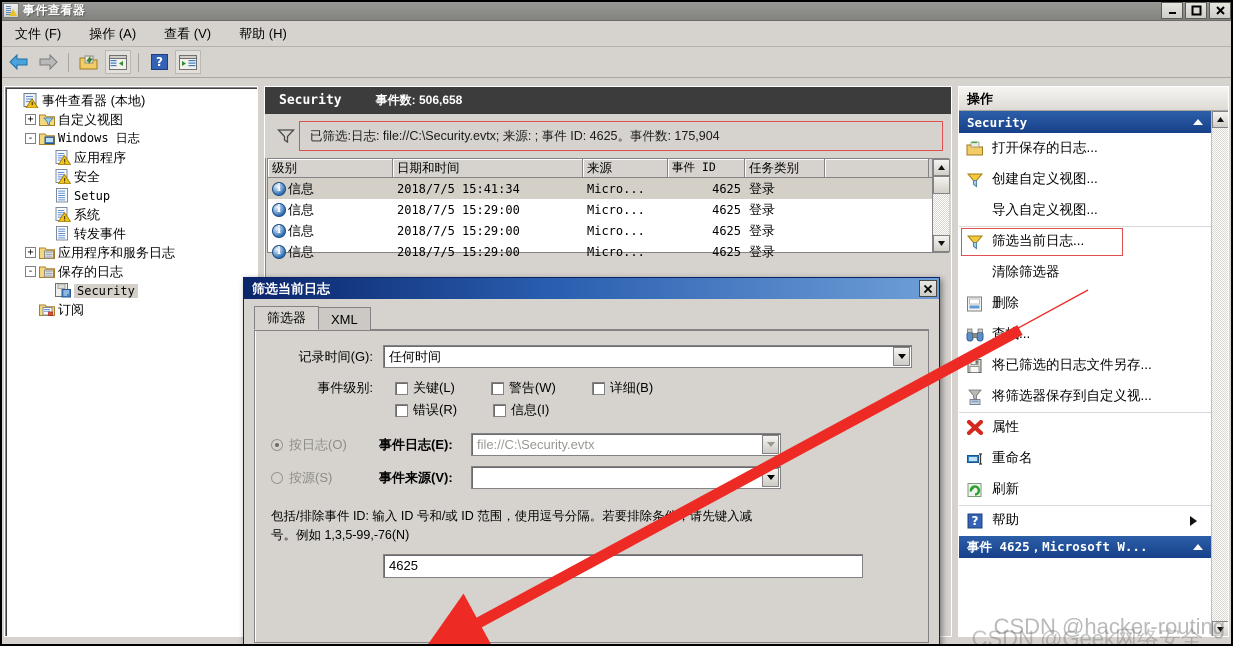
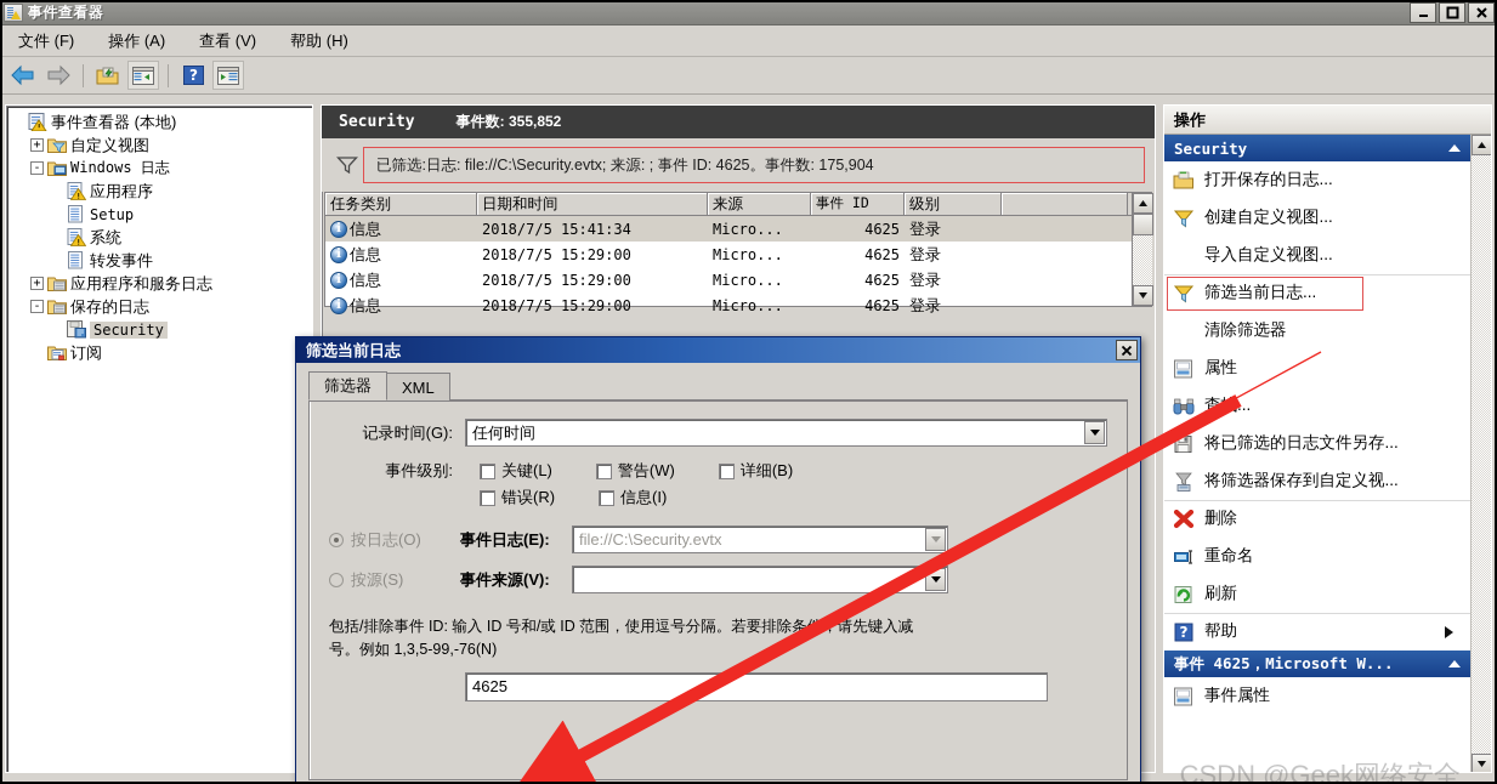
  事件查看器
  文件 (F)
  操作 (A)
  查看 (V)
  帮助 (H)
  ?
  事件查看器 (本地)
  +
  自定义视图
  -
  Windows 日志
  应用程序
- 安全
  Setup
  系统
  转发事件
  +
  应用程序和服务日志
  -
  保存的日志
  Security
  订阅
  Security
- 事件数: 506,658
+ 事件数: 355,852
  已筛选:日志: file://C:\Security.evtx; 来源: ; 事件 ID: 4625。事件数: 175,904
- 级别
+ 任务类别
  日期和时间
  来源
  事件 ID
- 任务类别
+ 级别
  i
  信息
  2018/7/5 15:41:34
  Micro...
  4625
  登录
  i
  信息
  2018/7/5 15:29:00
  Micro...
  4625
  登录
  i
  信息
  2018/7/5 15:29:00
  Micro...
  4625
  登录
  i
  信息
  2018/7/5 15:29:00
  Micro...
  4625
  登录
  操作
  Security
  打开保存的日志...
  创建自定义视图...
  导入自定义视图...
  筛选当前日志...
  清除筛选器
- 删除
+ 属性
  将已筛选的日志文件另存...
  将筛选器保存到自定义视...
- 属性
+ 删除
  重命名
  刷新
  ?
  帮助
  事件 4625，Microsoft W...
+ 事件属性
  筛选当前日志
  筛选器
  XML
  记录时间(G):
  任何时间
  事件级别:
  关键(L)
  警告(W)
  详细(B)
  错误(R)
  信息(I)
  按日志(O)
  事件日志(E):
  file://C:\Security.evtx
  按源(S)
  事件来源(V):
  包括/排除事件 ID: 输入 ID 号和/或 ID 范围，使用逗号分隔。若要排除条请先键入减
  号。例如 1,3,5-99,-76(N)
  4625
- CSDN @hacker-routing
  CSDN @Geek网络安全
